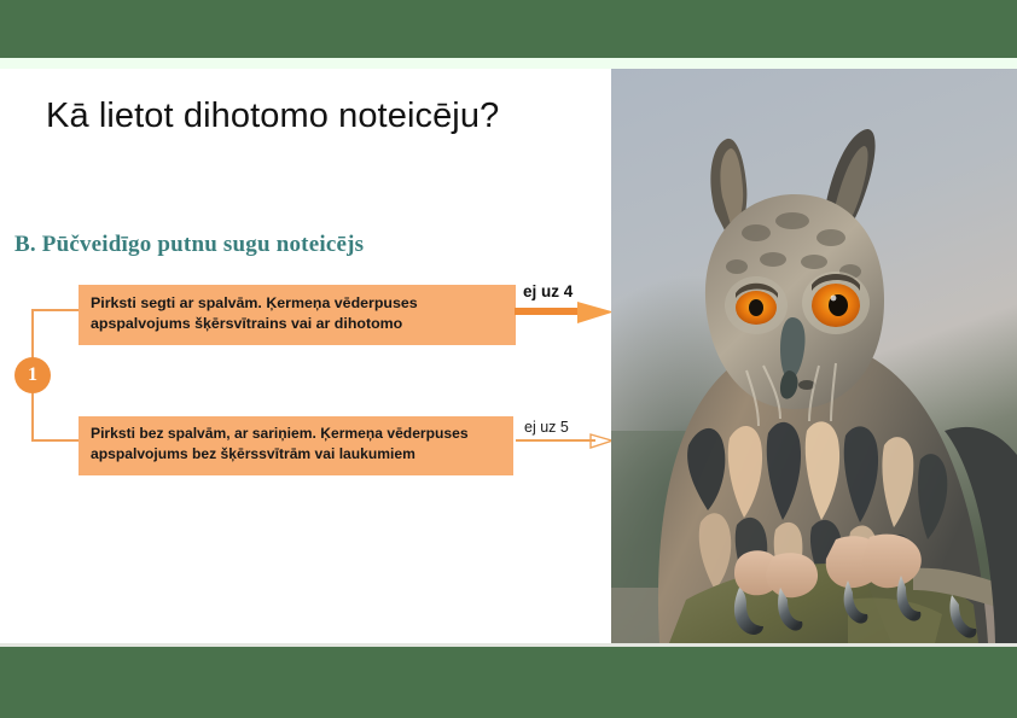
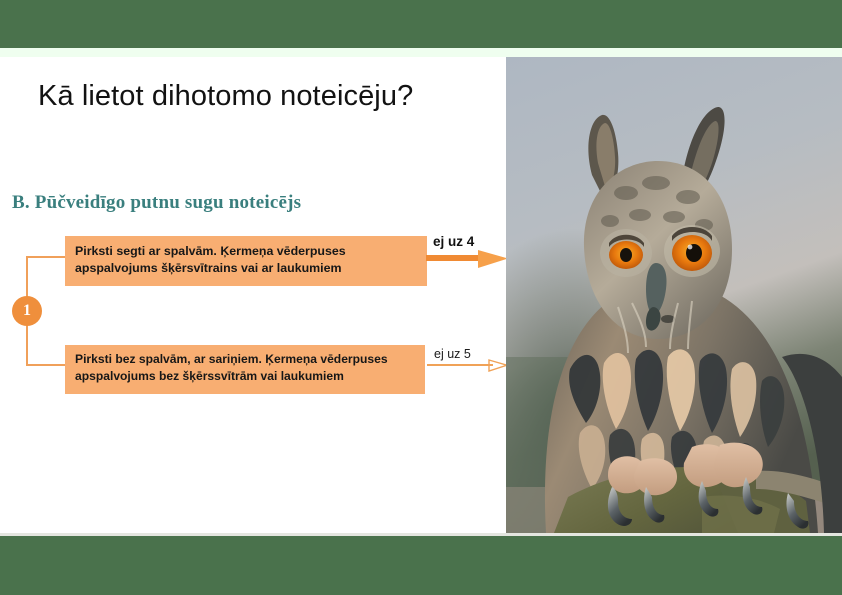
  Kā lietot dihotomo noteicēju?
  B. Pūčveidīgo putnu sugu noteicējs
  1
  Pirksti segti ar spalvām. Ķermeņa vēderpuses
- apspalvojums šķērsvītrains vai ar dihotomo
+ apspalvojums šķērsvītrains vai ar laukumiem
  Pirksti bez spalvām, ar sariņiem. Ķermeņa vēderpuses
  apspalvojums bez šķērssvītrām vai laukumiem
  ej uz 4
  ej uz 5
